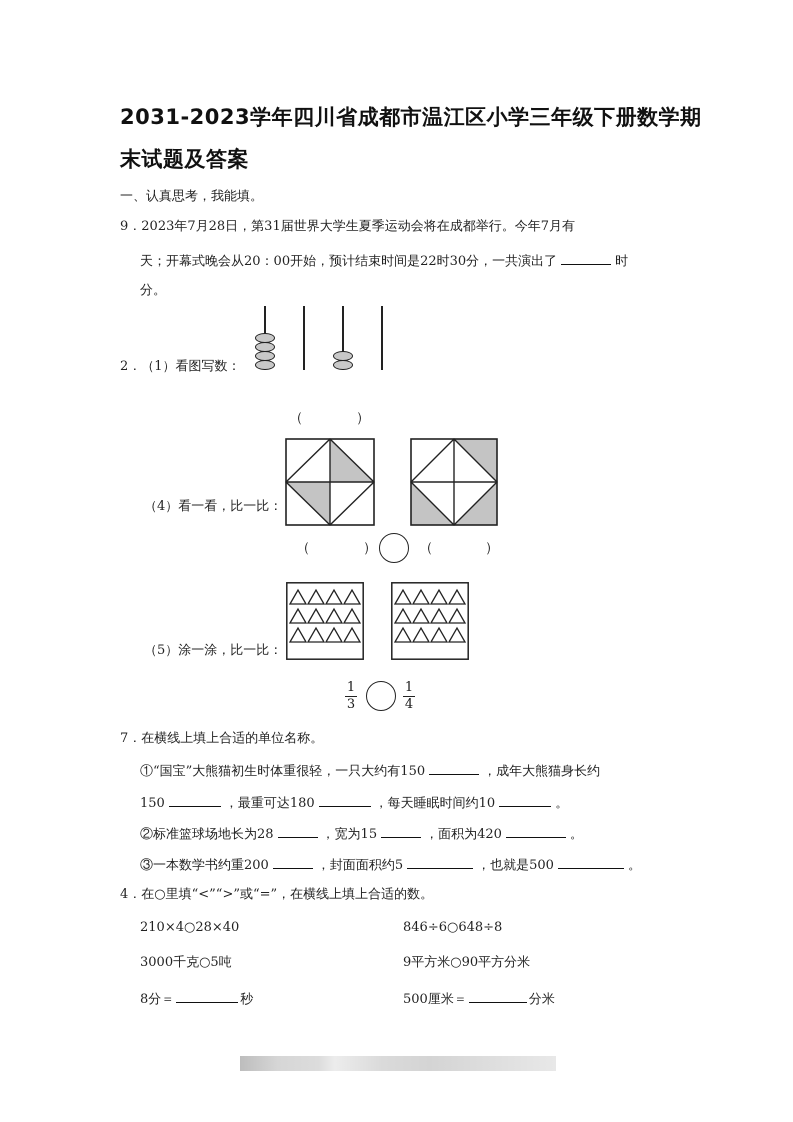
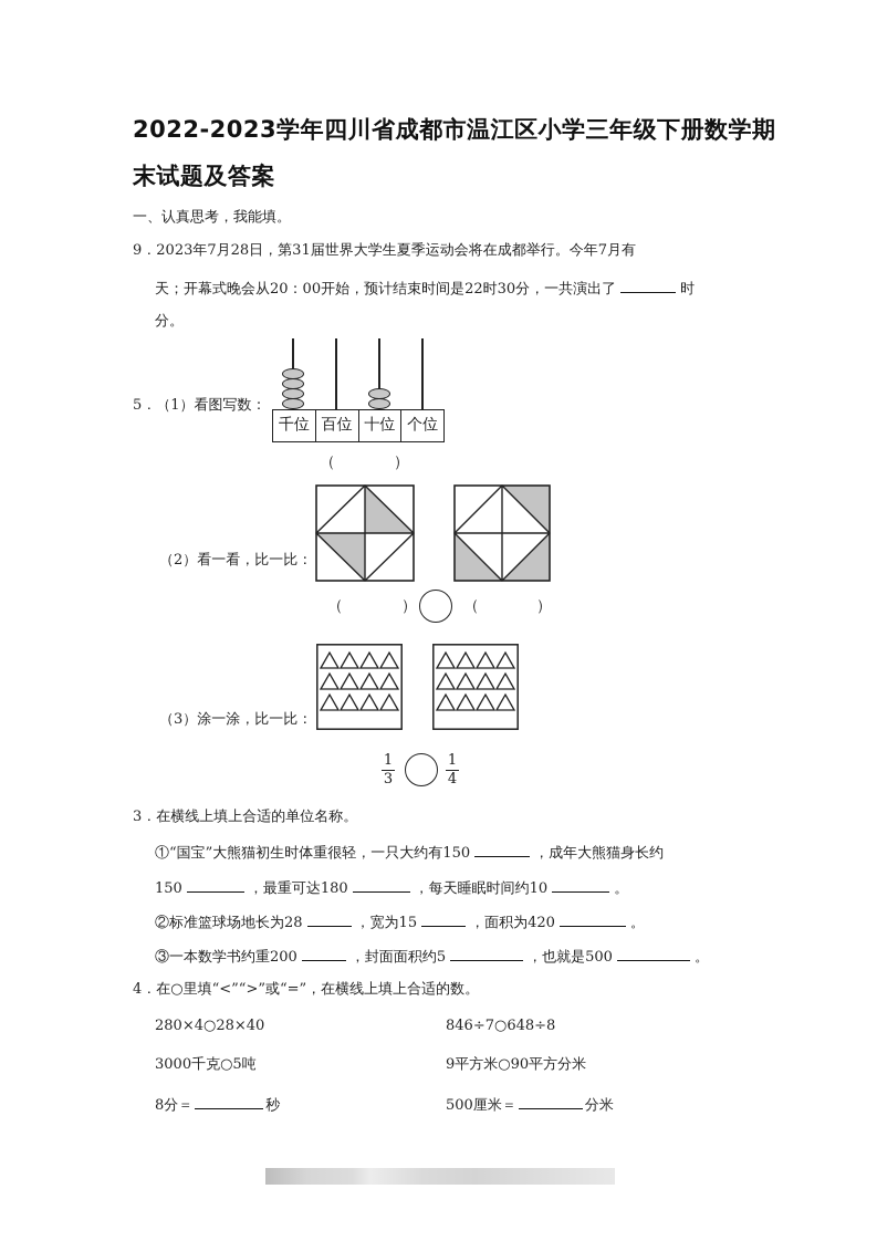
- 2031-2023学年四川省成都市温江区小学三年级下册数学期
+ 2022-2023学年四川省成都市温江区小学三年级下册数学期
  末试题及答案
  一、认真思考，我能填。
  9．2023年7月28日，第31届世界大学生夏季运动会将在成都举行。今年7月有
  天；开幕式晚会从20：00开始，预计结束时间是22时30分，一共演出了 时
  分。
- 2．（1）看图写数：
+ 5．（1）看图写数：
+ 千位
+ 百位
+ 十位
+ 个位
  （
  ）
- （4）看一看，比一比：
+ （2）看一看，比一比：
  （
  ）
  （
  ）
- （5）涂一涂，比一比：
+ （3）涂一涂，比一比：
  1
  3
  1
  4
- 7．在横线上填上合适的单位名称。
+ 3．在横线上填上合适的单位名称。
  ①“国宝”大熊猫初生时体重很轻，一只大约有150 ，成年大熊猫身长约
  150 ，最重可达180 ，每天睡眠时间约10 。
  ②标准篮球场地长为28 ，宽为15 ，面积为420 。
  ③一本数学书约重200 ，封面面积约5 ，也就是500 。
  4．在○里填“<”“>”或“=”，在横线上填上合适的数。
- 210×4○28×40
+ 280×4○28×40
- 846÷6○648÷8
+ 846÷7○648÷8
  3000千克○5吨
  9平方米○90平方分米
  8分＝ 秒
  500厘米＝ 分米
